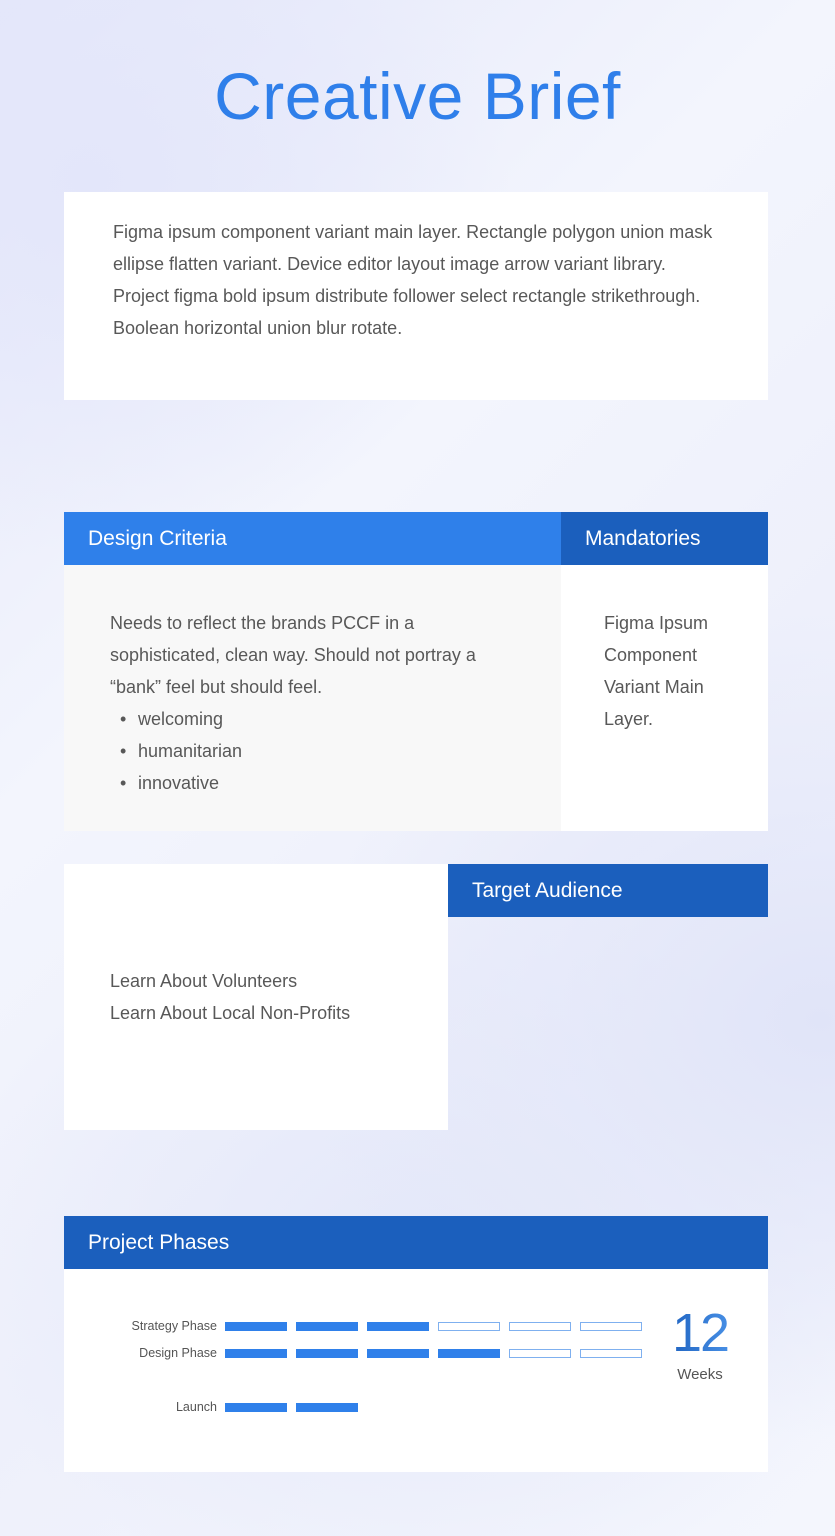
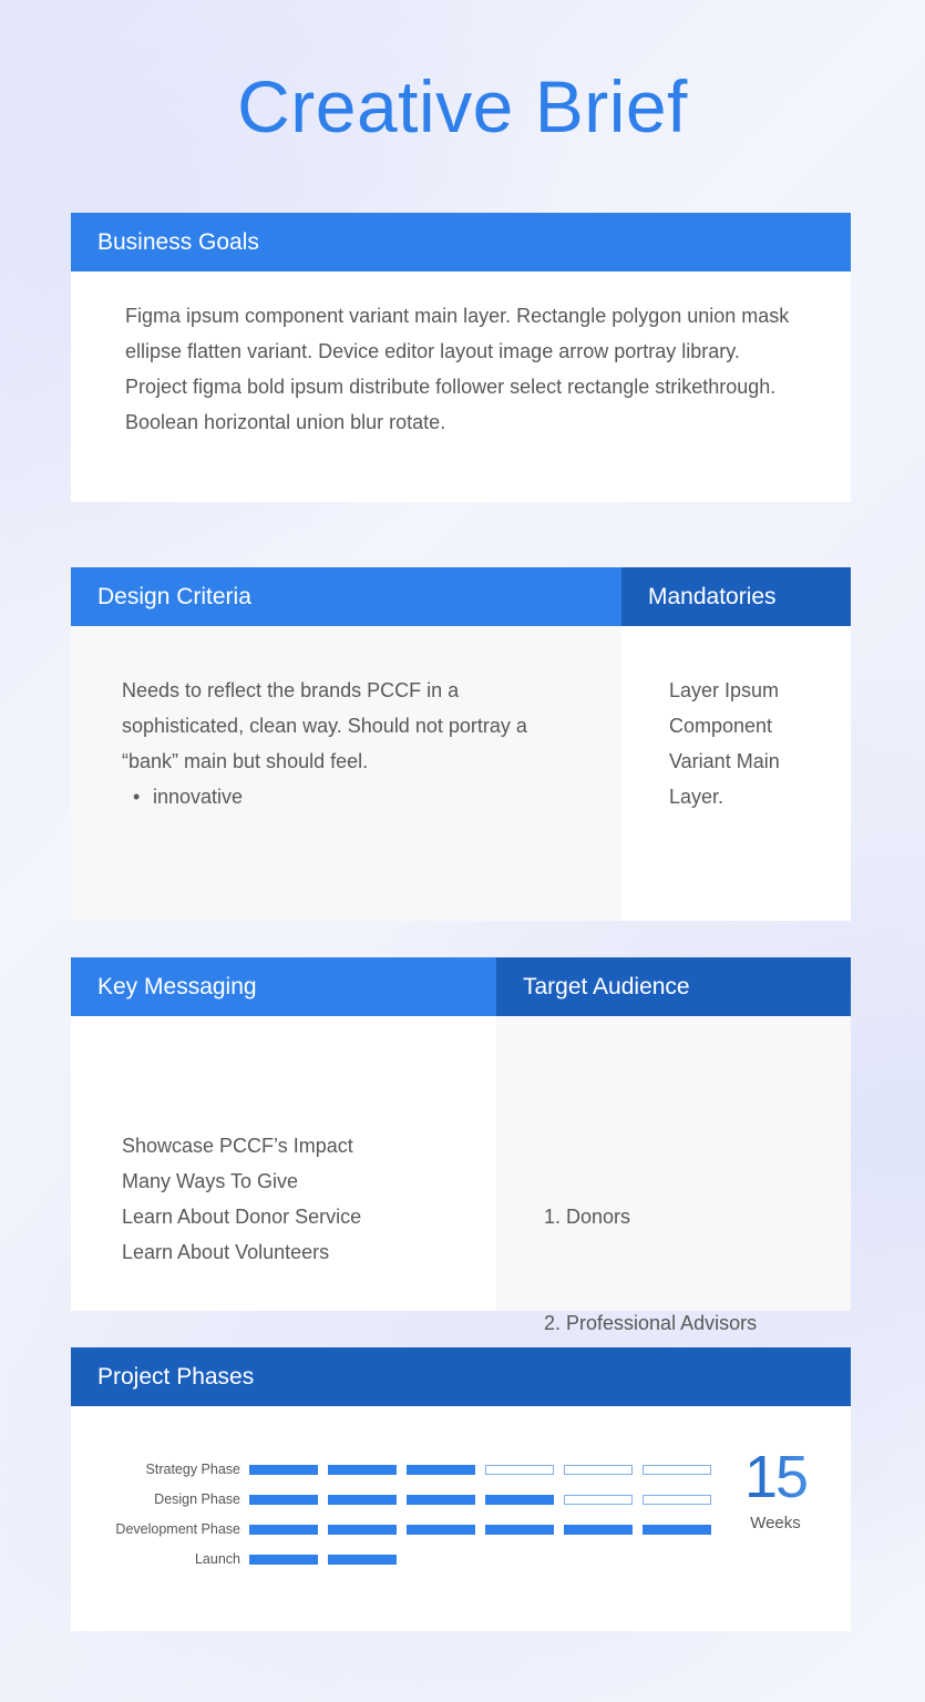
  Creative Brief
+ Business Goals
- Figma ipsum component variant main layer. Rectangle polygon union mask ellipse flatten variant. Device editor layout image arrow variant library. Project figma bold ipsum distribute follower select rectangle strikethrough. Boolean horizontal union blur rotate.
+ Figma ipsum component variant main layer. Rectangle polygon union mask ellipse flatten variant. Device editor layout image arrow portray library. Project figma bold ipsum distribute follower select rectangle strikethrough. Boolean horizontal union blur rotate.
  Design Criteria
- Needs to reflect the brands PCCF in a sophisticated, clean way. Should not portray a “bank” feel but should feel.
+ Needs to reflect the brands PCCF in a sophisticated, clean way. Should not portray a “bank” main but should feel.
- welcoming
- humanitarian
  innovative
  Mandatories
- Figma Ipsum Component Variant Main Layer.
+ Layer Ipsum Component Variant Main Layer.
+ Key Messaging
+ Showcase PCCF’s Impact
+ Many Ways To Give
+ Learn About Donor Service
  Learn About Volunteers
- Learn About Local Non-Profits
  Target Audience
+ 1. Donors
+ 2. Professional Advisors
  Project Phases
  Strategy Phase
  Design Phase
+ Development Phase
  Launch
- 12
+ 15
  Weeks
